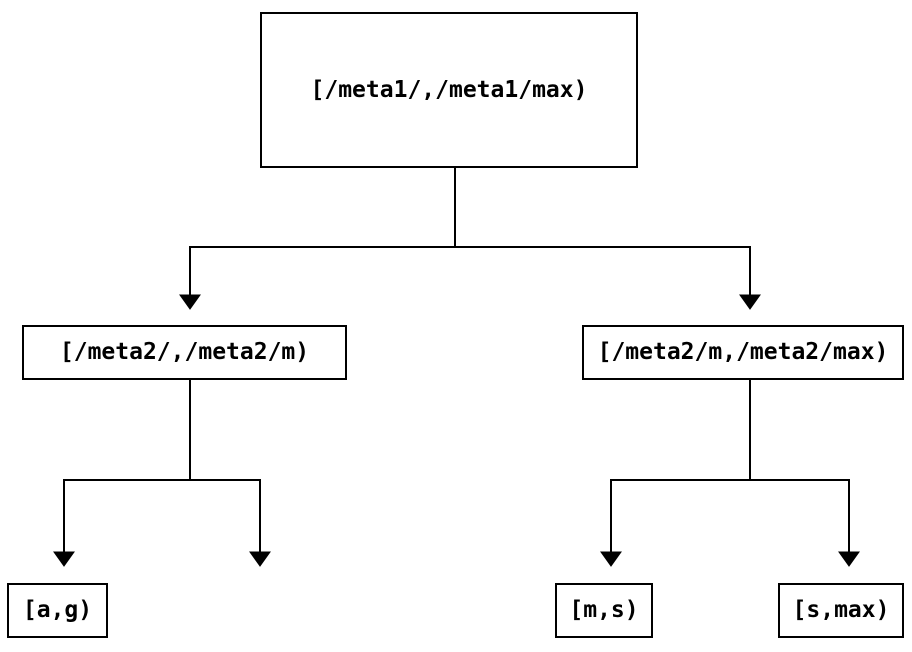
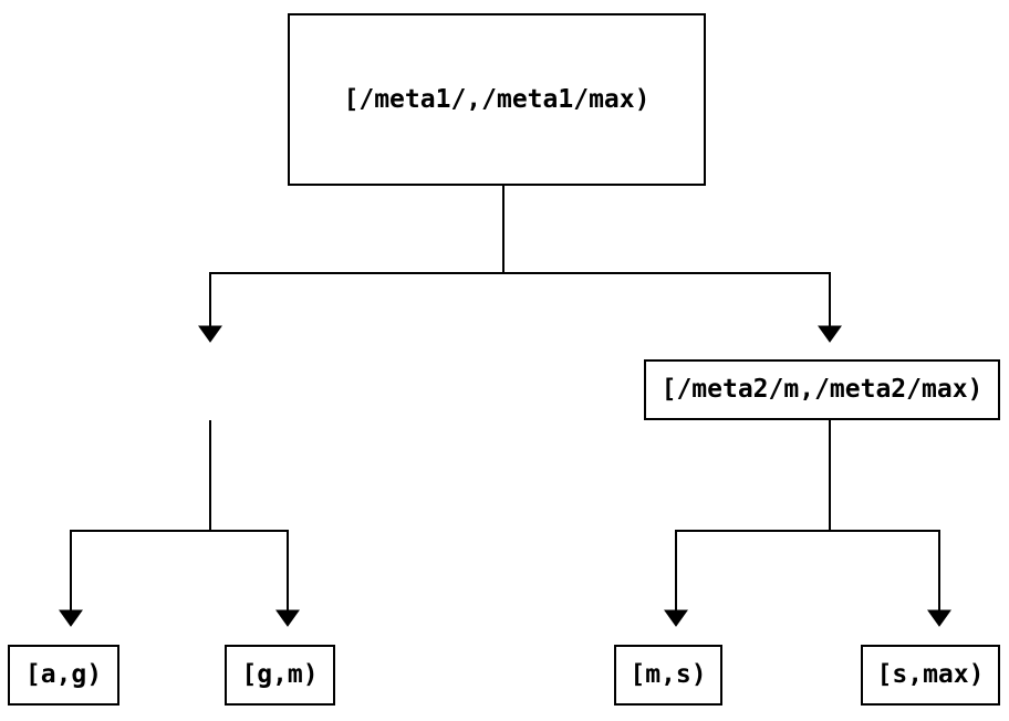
  [/meta1/,/meta1/max)
- [/meta2/,/meta2/m)
  [/meta2/m,/meta2/max)
  [a,g)
+ [g,m)
  [m,s)
  [s,max)
